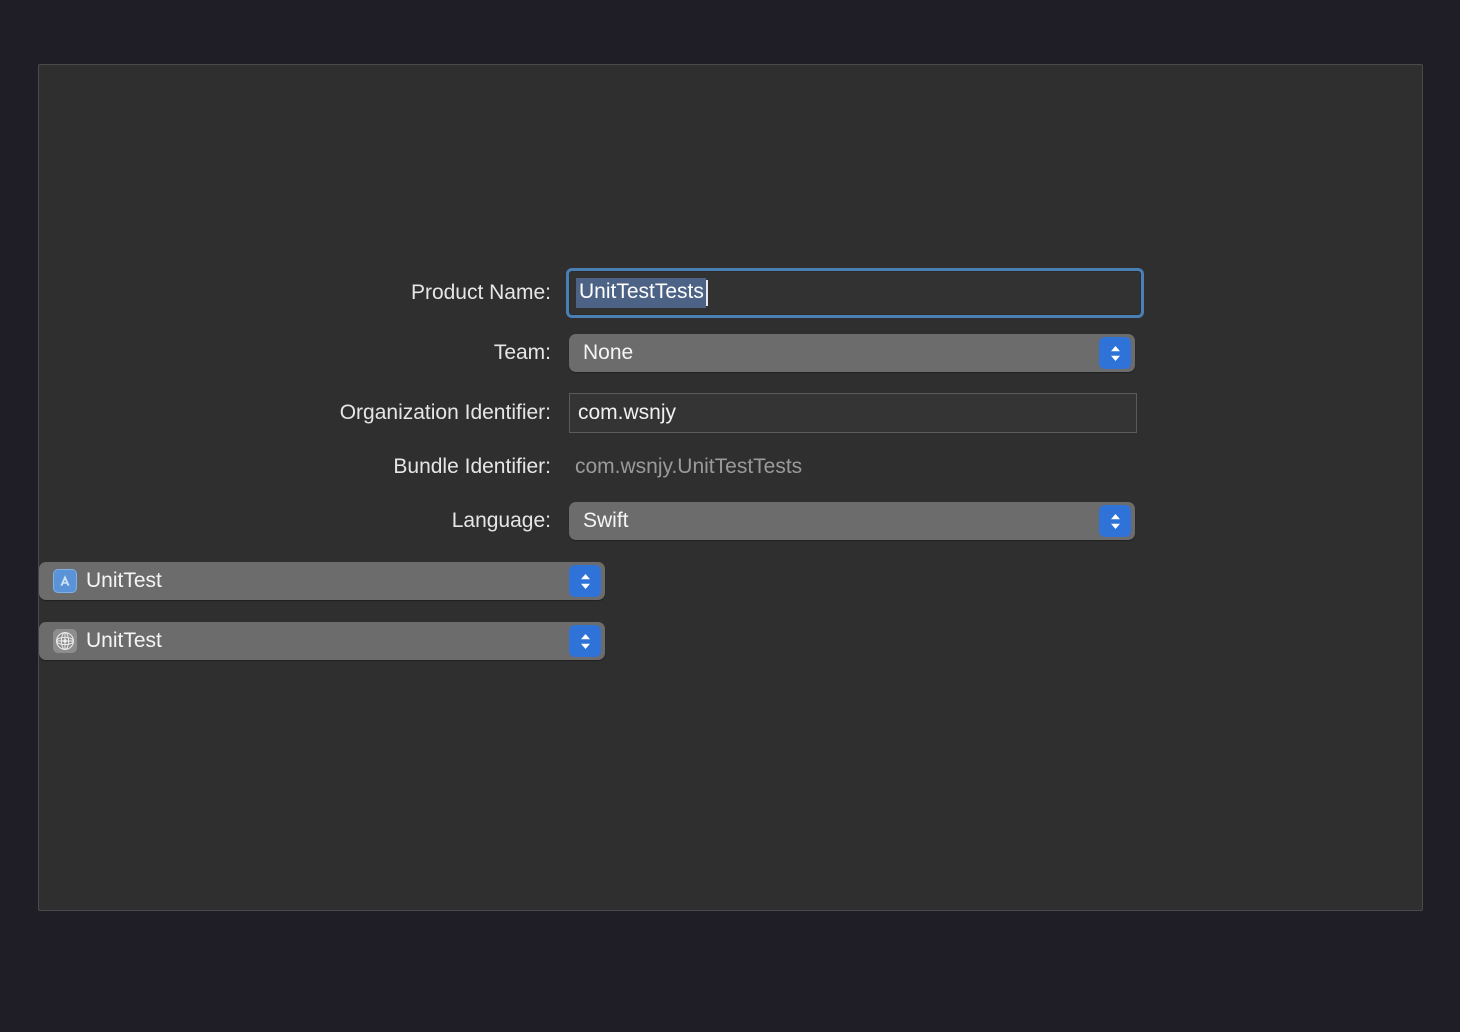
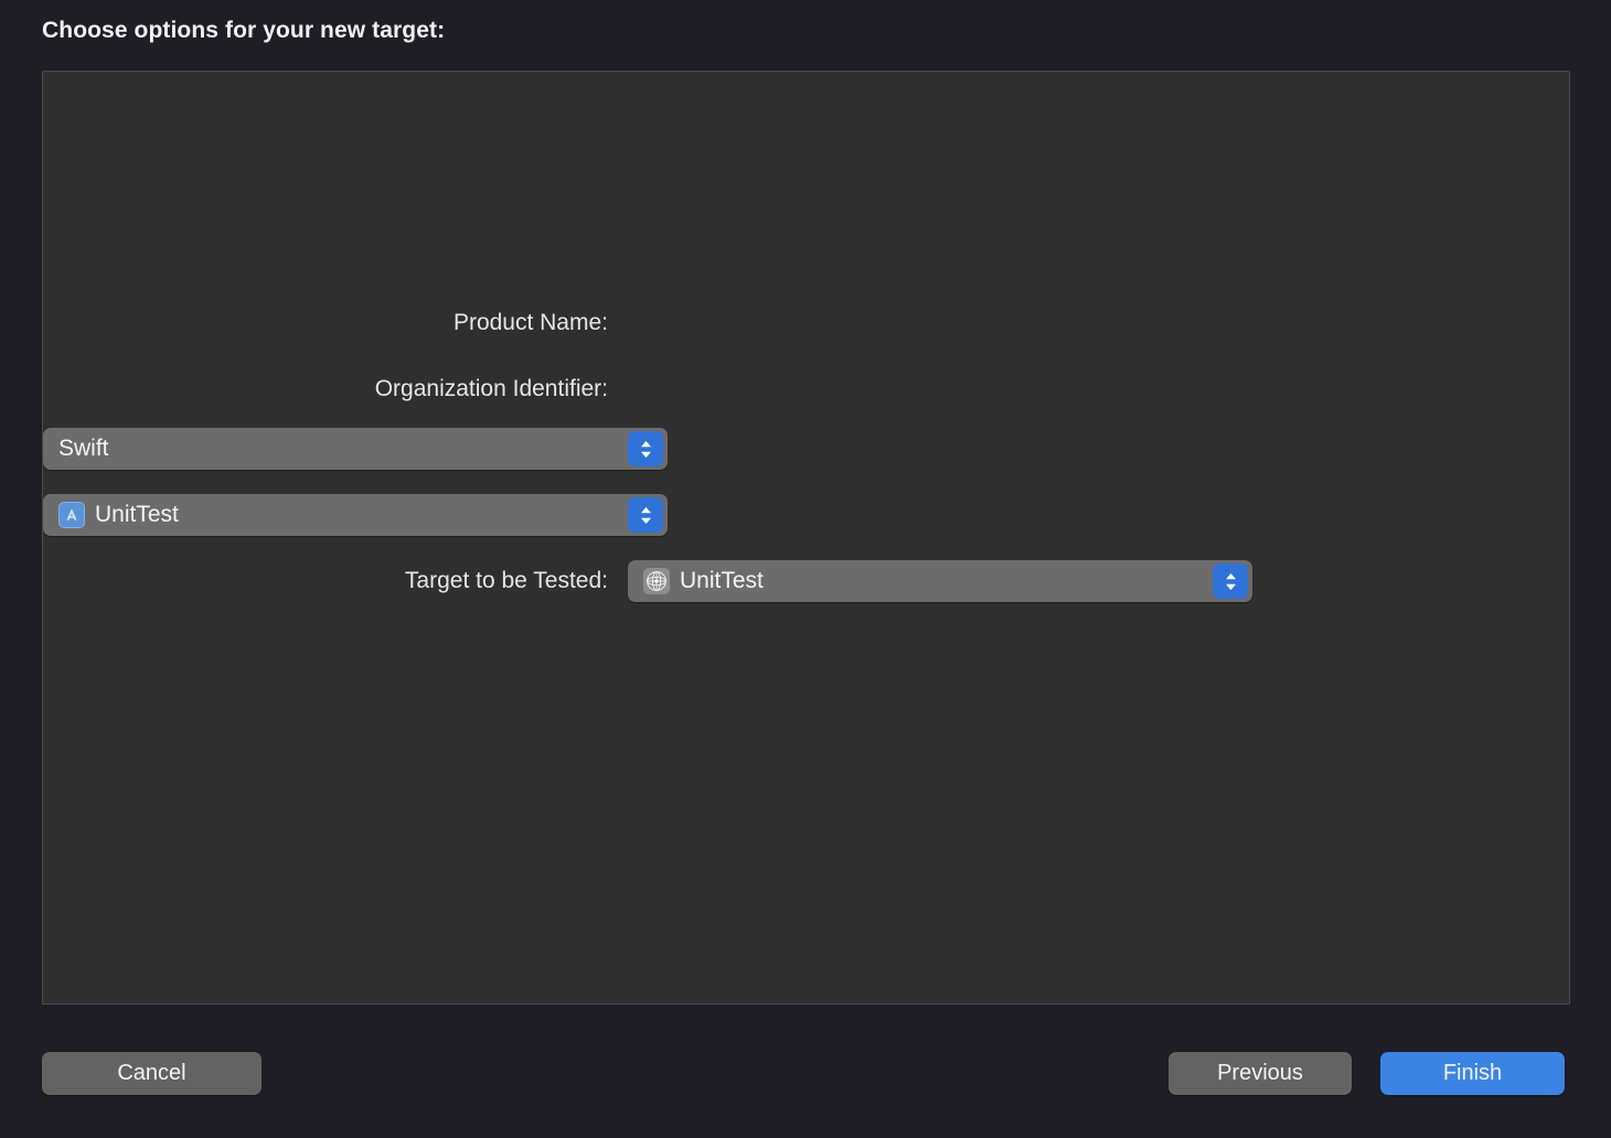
+ Choose options for your new target:
  Product Name:
- UnitTestTests
- Team:
- None
  Organization Identifier:
- com.wsnjy
- Bundle Identifier:
- com.wsnjy.UnitTestTests
- Language:
  Swift
  UnitTest
+ Target to be Tested:
  UnitTest
+ Cancel
+ Previous
+ Finish
